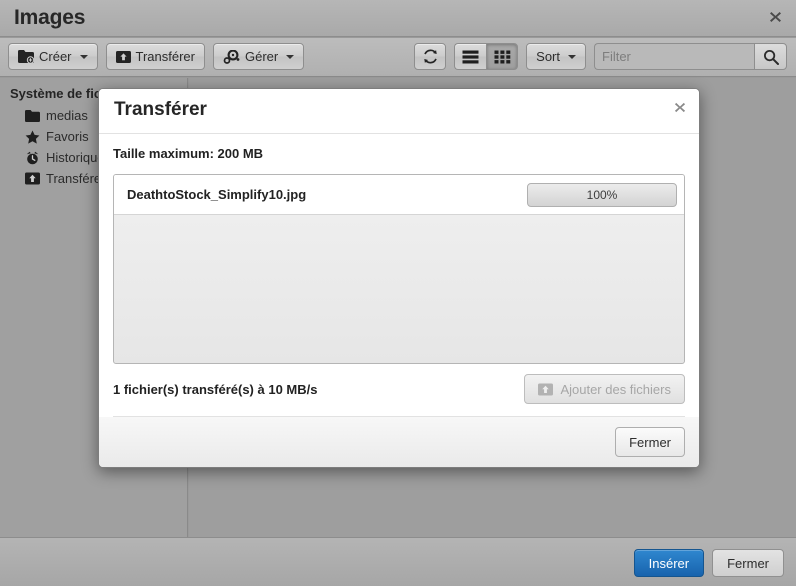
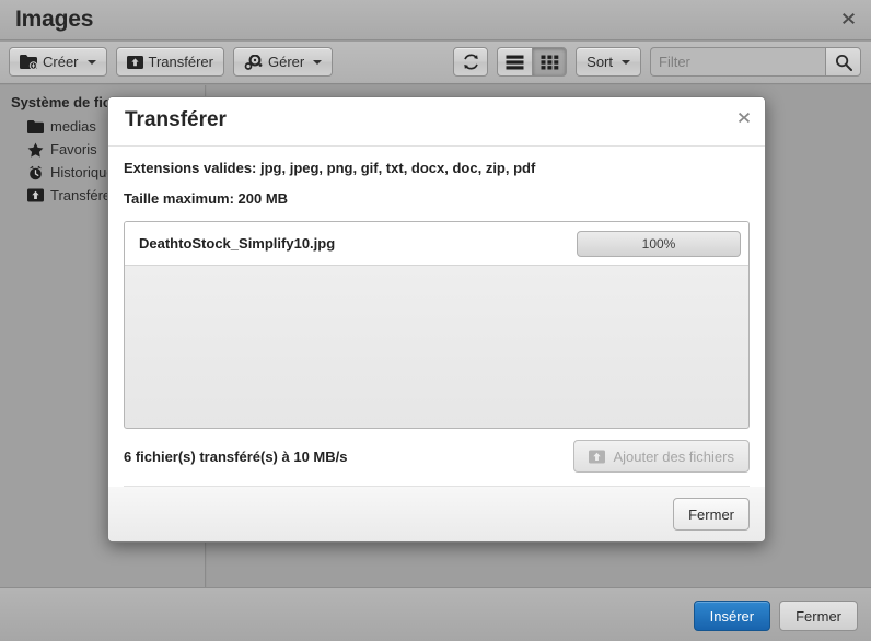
  Images
  Créer
  Transférer
  Gérer
  Sort
  Filter
  medias
  Favoris
  Historiqu
  Transfér
  Insérer
  Fermer
  Transférer
+ Extensions valides: jpg, jpeg, png, gif, txt, docx, doc, zip, pdf
  Taille maximum: 200 MB
  DeathtoStock_Simplify10.jpg
  100%
- 1 fichier(s) transféré(s) à 10 MB/s
+ 6 fichier(s) transféré(s) à 10 MB/s
  Ajouter des fichiers
  Fermer
